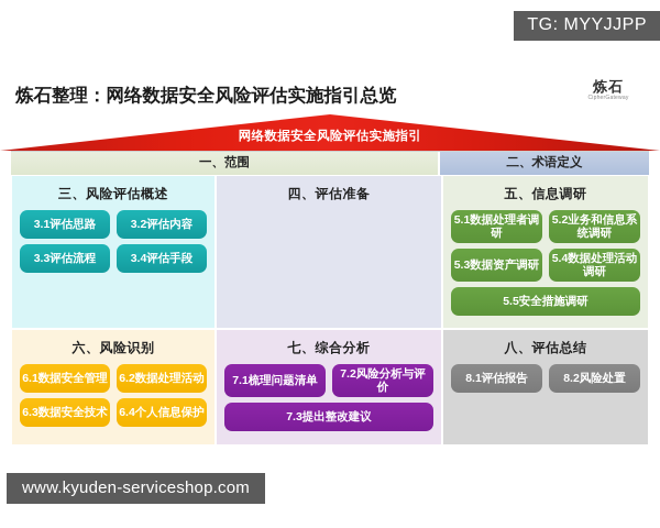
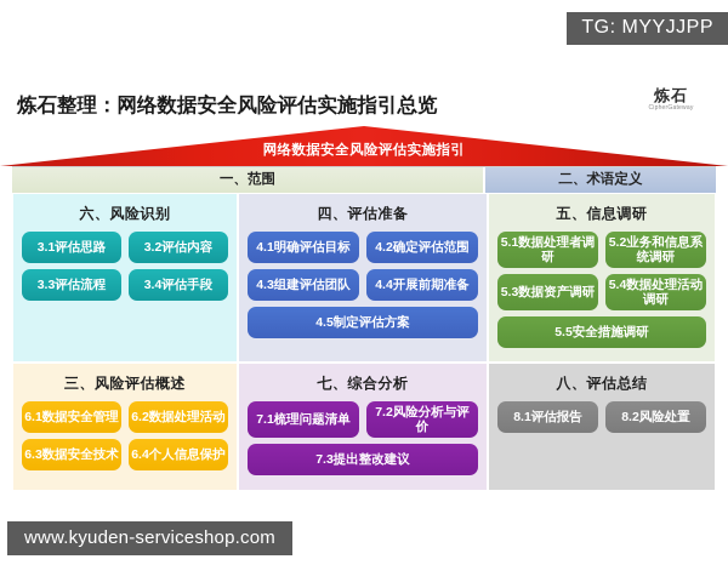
  TG: MYYJJPP
  炼石整理：网络数据安全风险评估实施指引总览
  炼石
  网络数据安全风险评估实施指引
  一、范围
  二、术语定义
- 三、风险评估概述
+ 六、风险识别
  3.1评估思路
  3.2评估内容
  3.3评估流程
  3.4评估手段
  四、评估准备
+ 4.1明确评估目标
+ 4.2确定评估范围
+ 4.3组建评估团队
+ 4.4开展前期准备
+ 4.5制定评估方案
  五、信息调研
  5.1数据处理者调研
  5.2业务和信息系统调研
  5.3数据资产调研
  5.4数据处理活动调研
  5.5安全措施调研
- 六、风险识别
+ 三、风险评估概述
  6.1数据安全管理
  6.2数据处理活动
  6.3数据安全技术
  6.4个人信息保护
  七、综合分析
  7.1梳理问题清单
  7.2风险分析与评价
  7.3提出整改建议
  八、评估总结
  8.1评估报告
  8.2风险处置
  www.kyuden-serviceshop.com
